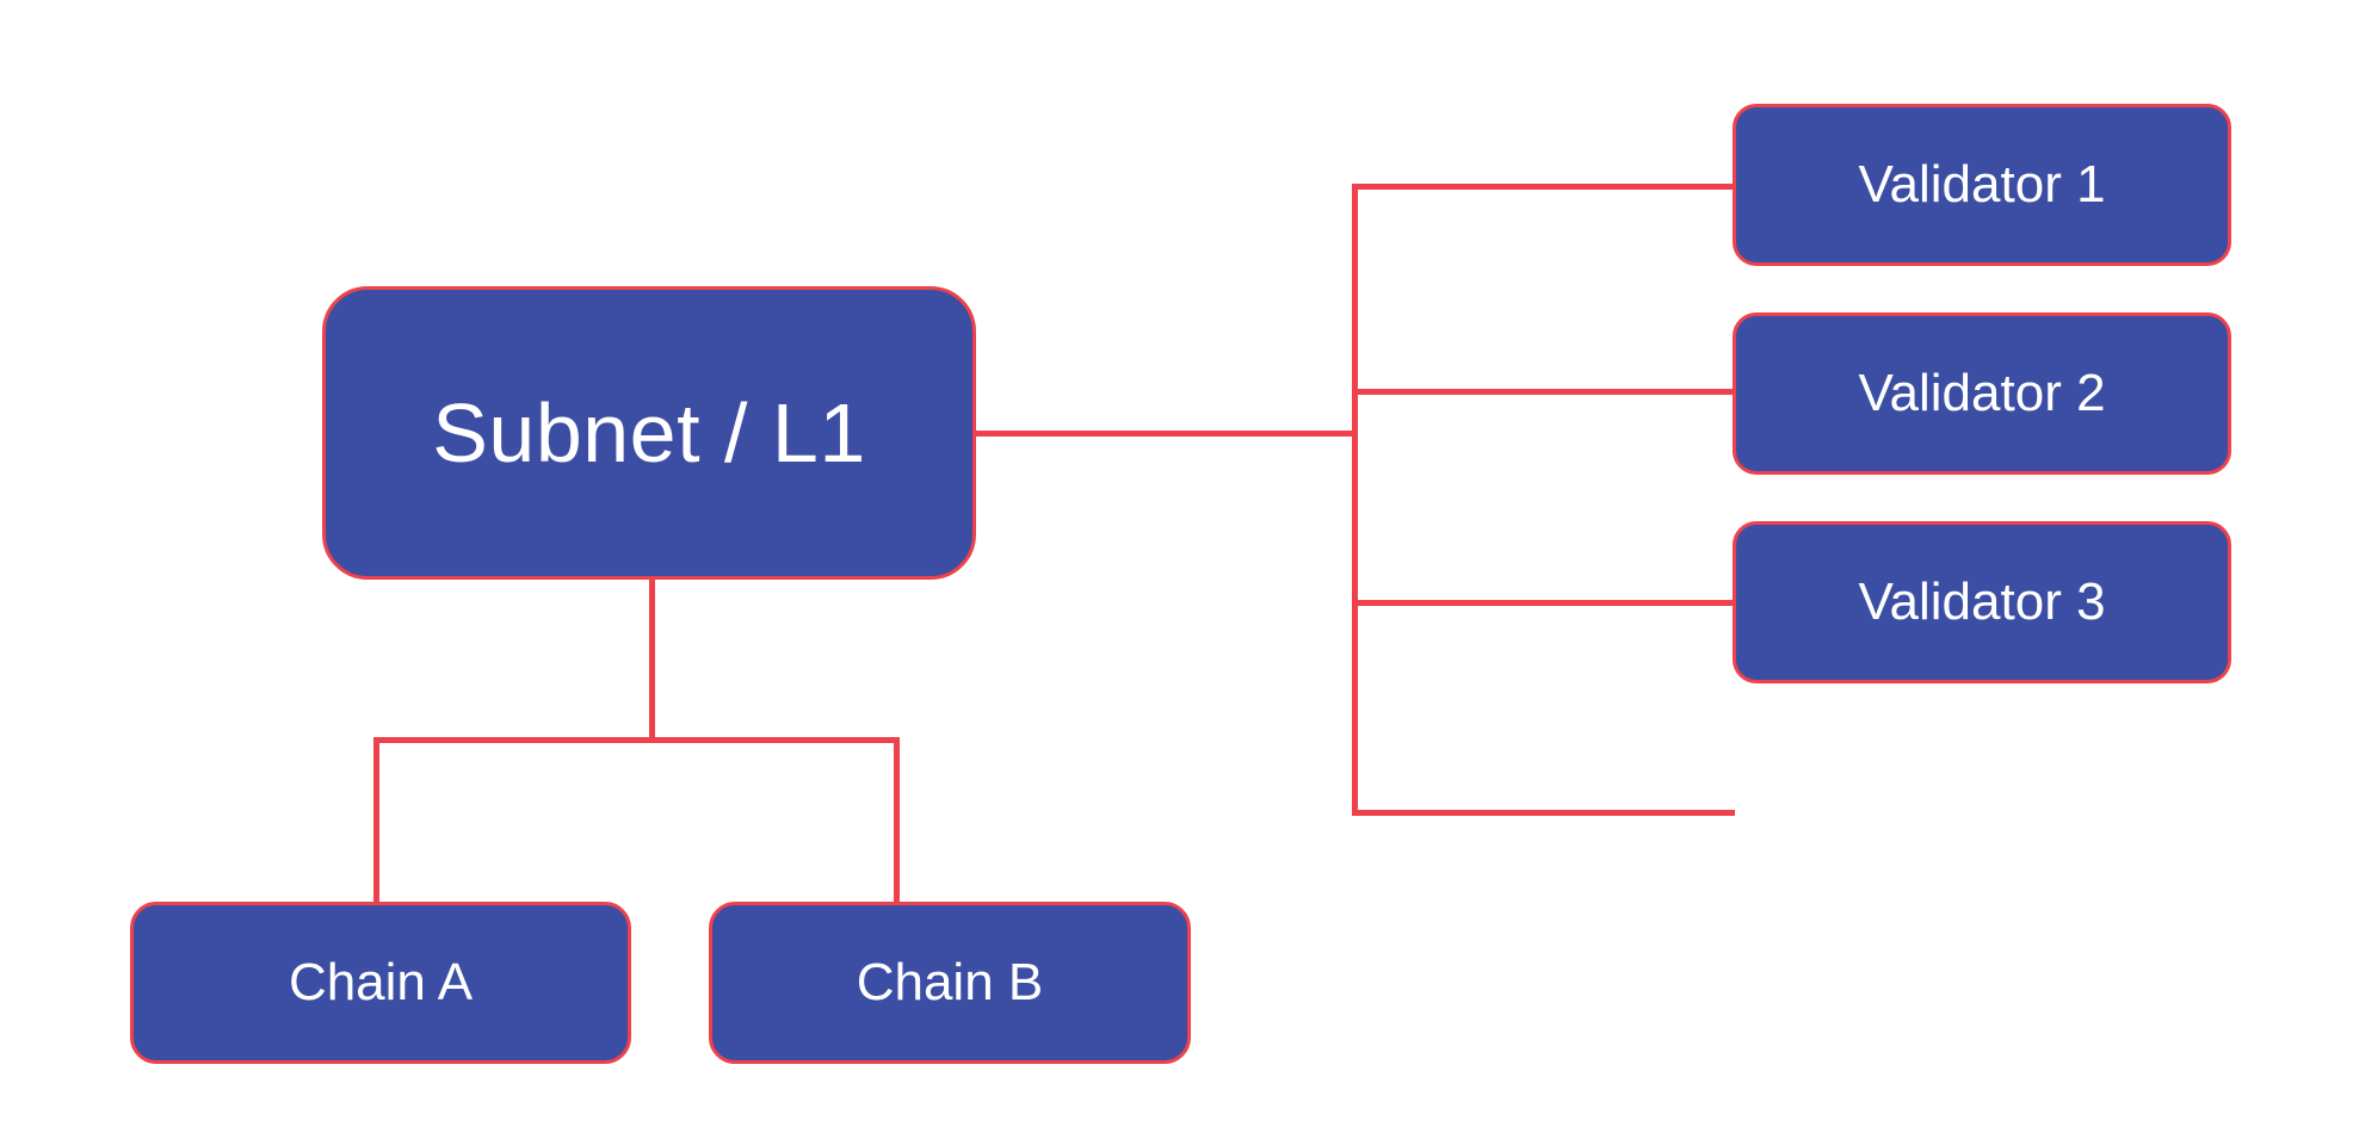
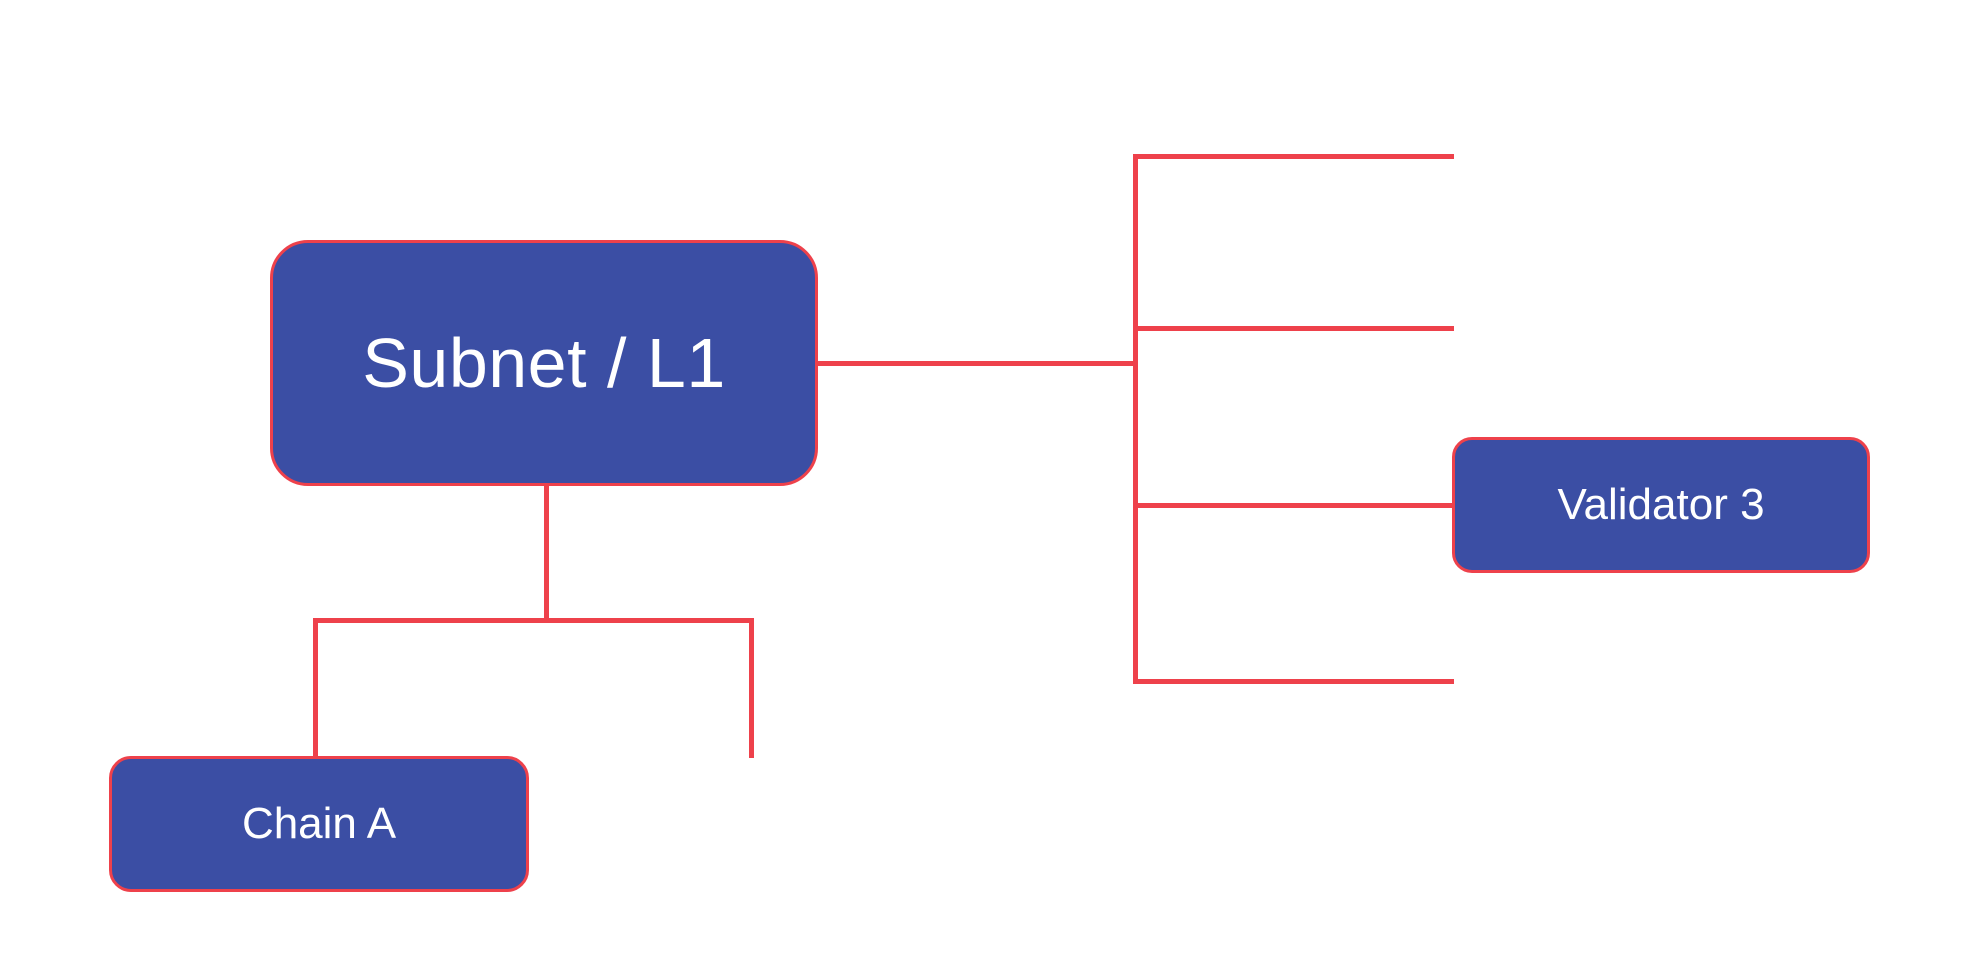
  Subnet / L1
  Chain A
- Chain B
- Validator 1
- Validator 2
  Validator 3
